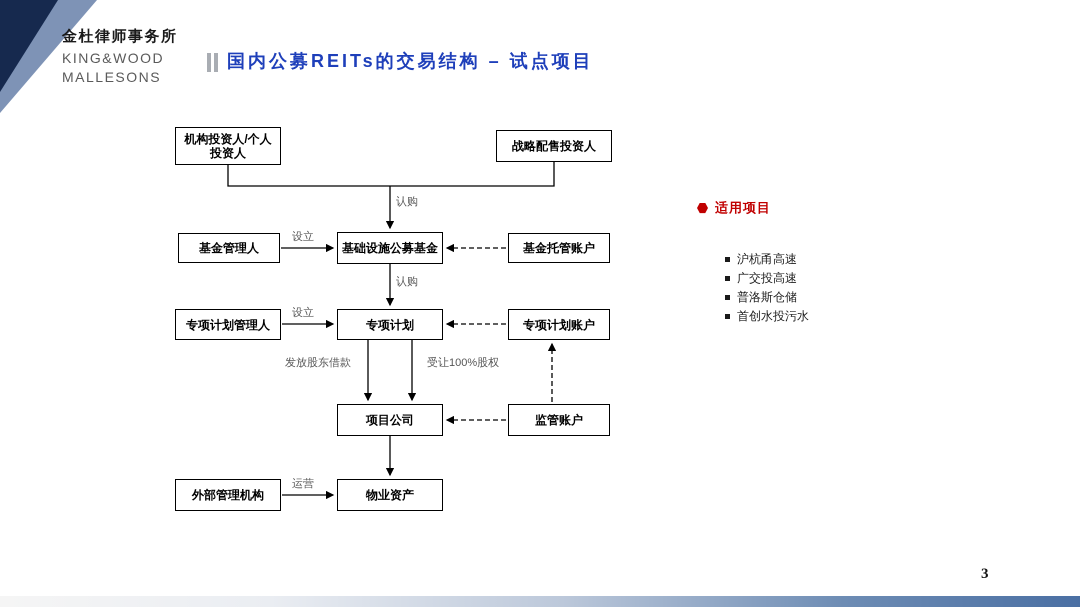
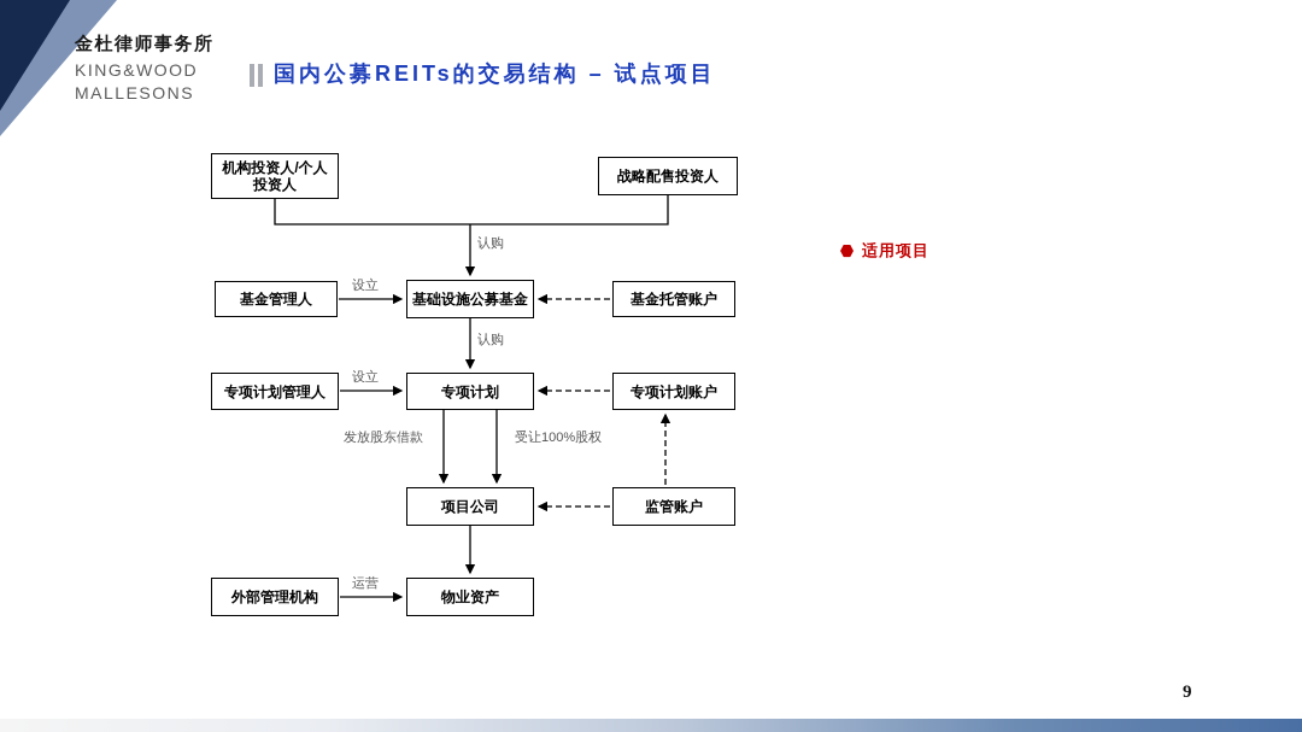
  金杜律师事务所
  KING&WOOD
  MALLESONS
  国内公募REITs的交易结构 – 试点项目
  机构投资人/个人
  投资人
  战略配售投资人
  基金管理人
  基础设施公募基金
  基金托管账户
  专项计划管理人
  专项计划
  专项计划账户
  项目公司
  监管账户
  物业资产
  外部管理机构
  认购
  设立
  认购
  设立
  发放股东借款
  受让100%股权
  运营
  适用项目
- 沪杭甬高速
- 广交投高速
- 普洛斯仓储
- 首创水投污水
- 3
+ 9
